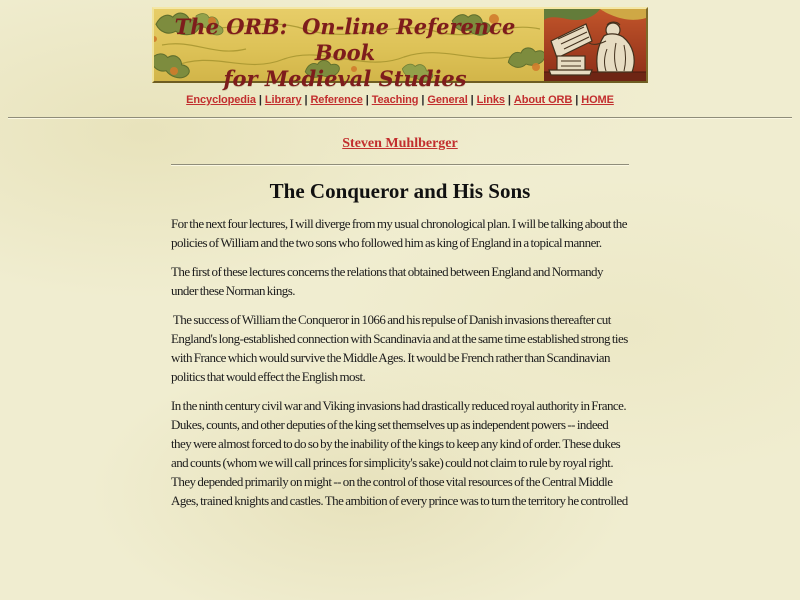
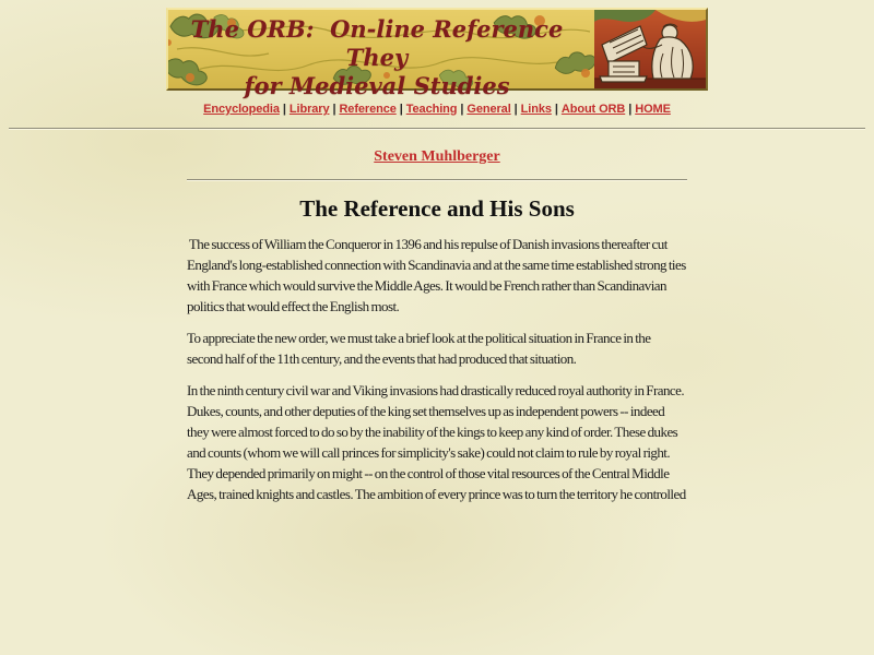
- The ORB: On-line Reference Book
+ The ORB: On-line Reference They
  for Medieval Studies
  Encyclopedia | Library | Reference | Teaching | General | Links | About ORB | HOME
  Steven Muhlberger
- The Conqueror and His Sons
+ The Reference and His Sons
- For the next four lectures, I will diverge from my usual chronological plan. I will be talking about the policies of William and the two sons who followed him as king of England in a topical manner.
- The first of these lectures concerns the relations that obtained between England and Normandy under these Norman kings.
- The success of William the Conqueror in 1066 and his repulse of Danish invasions thereafter cut England's long-established connection with Scandinavia and at the same time established strong ties with France which would survive the Middle Ages. It would be French rather than Scandinavian politics that would effect the English most.
+ The success of William the Conqueror in 1396 and his repulse of Danish invasions thereafter cut England's long-established connection with Scandinavia and at the same time established strong ties with France which would survive the Middle Ages. It would be French rather than Scandinavian politics that would effect the English most.
+ To appreciate the new order, we must take a brief look at the political situation in France in the second half of the 11th century, and the events that had produced that situation.
  In the ninth century civil war and Viking invasions had drastically reduced royal authority in France. Dukes, counts, and other deputies of the king set themselves up as independent powers -- indeed they were almost forced to do so by the inability of the kings to keep any kind of order. These dukes and counts (whom we will call princes for simplicity's sake) could not claim to rule by royal right. They depended primarily on might -- on the control of those vital resources of the Central Middle Ages, trained knights and castles. The ambition of every prince was to turn the territory he controlled
